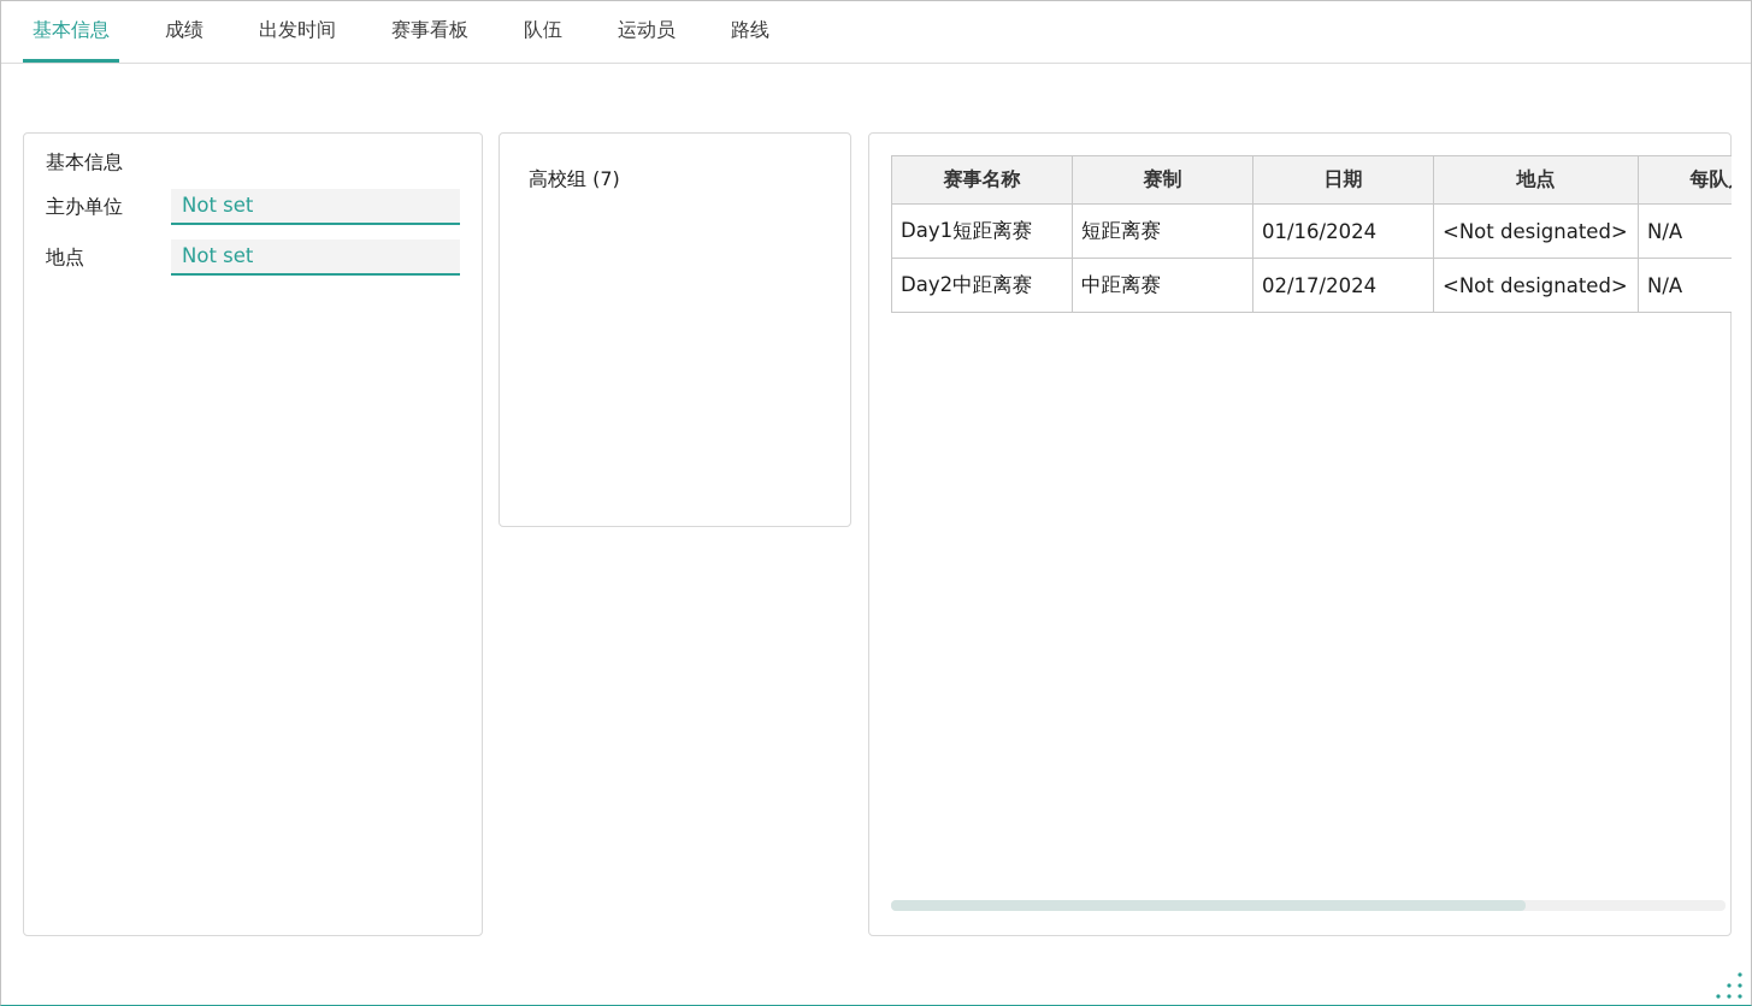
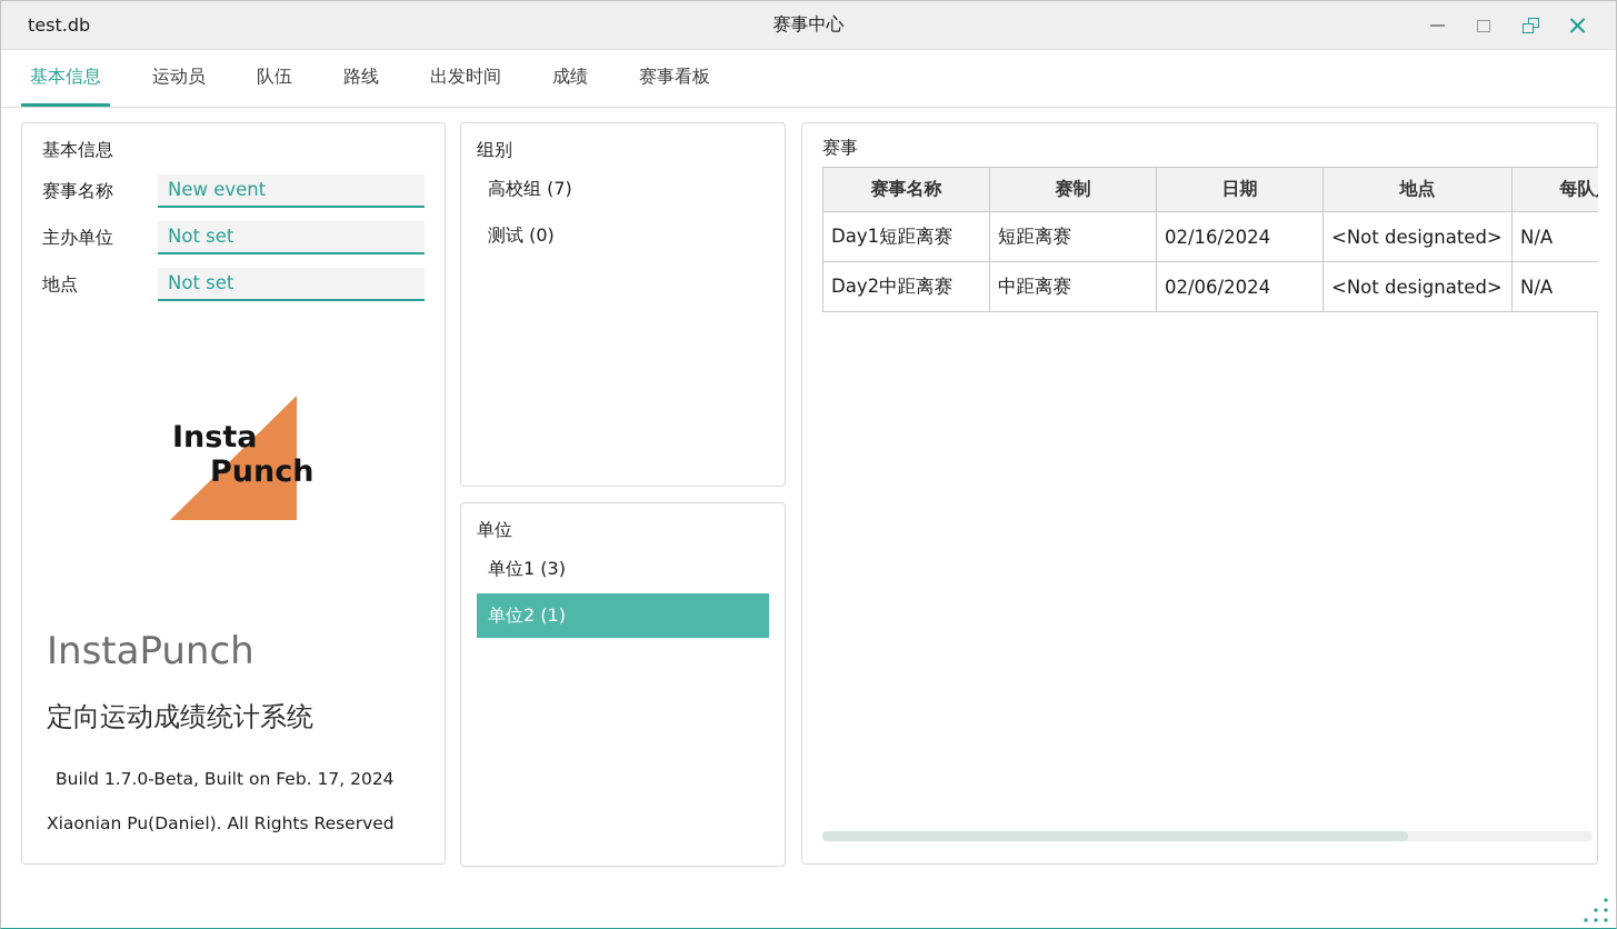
+ test.db
+ 赛事中心
  基本信息
- 成绩
+ 运动员
- 出发时间
+ 队伍
- 赛事看板
+ 路线
- 队伍
+ 出发时间
- 运动员
+ 成绩
- 路线
+ 赛事看板
  基本信息
+ 赛事名称
+ New event
  主办单位
  Not set
  地点
  Not set
+ Insta
+ Punch
+ InstaPunch
+ 定向运动成绩统计系统
+ Build 1.7.0-Beta, Built on Feb. 17, 2024
+ Xiaonian Pu(Daniel). All Rights Reserved
+ 组别
  高校组 (7)
+ 测试 (0)
+ 单位
+ 单位1 (3)
+ 单位2 (1)
+ 赛事
  赛事名称	赛制	日期	地点	每队
- Day1短距离赛	短距离赛	01/16/2024	<Not designated>	N/A
+ Day1短距离赛	短距离赛	02/16/2024	<Not designated>	N/A
- Day2中距离赛	中距离赛	02/17/2024	<Not designated>	N/A
+ Day2中距离赛	中距离赛	02/06/2024	<Not designated>	N/A
